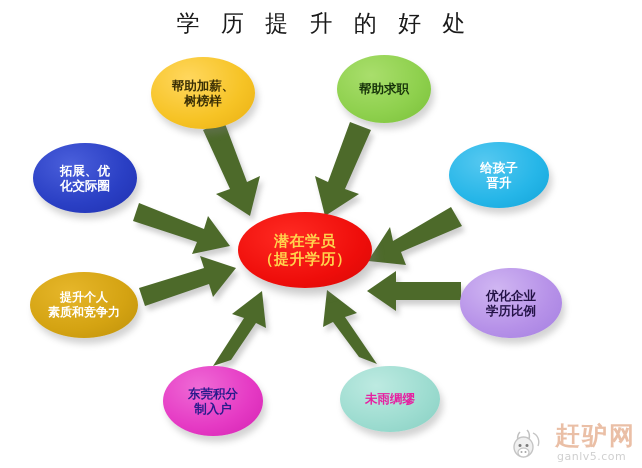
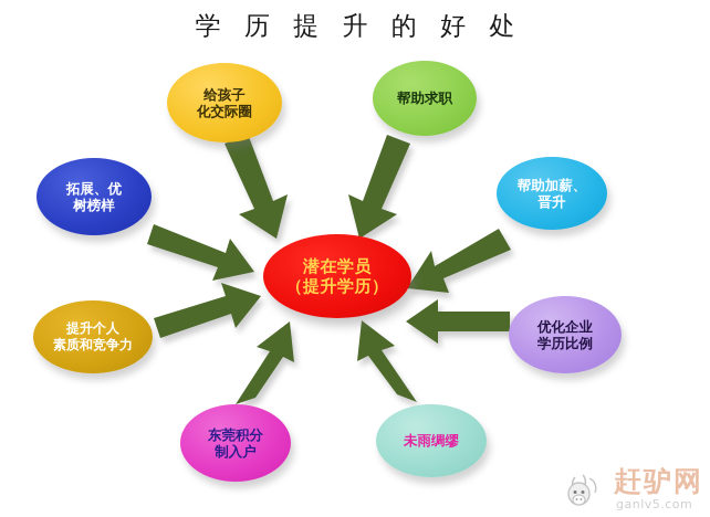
  学 历 提 升 的 好 处
  潜在学员
  （提升学历）
- 帮助加薪、
+ 给孩子
- 树榜样
+ 化交际圈
  帮助求职
- 给孩子
+ 帮助加薪、
  晋升
  优化企业
  学历比例
  未雨绸缪
  东莞积分
  制入户
  提升个人
  素质和竞争力
  拓展、优
- 化交际圈
+ 树榜样
  赶驴网
  ganlv5.com
